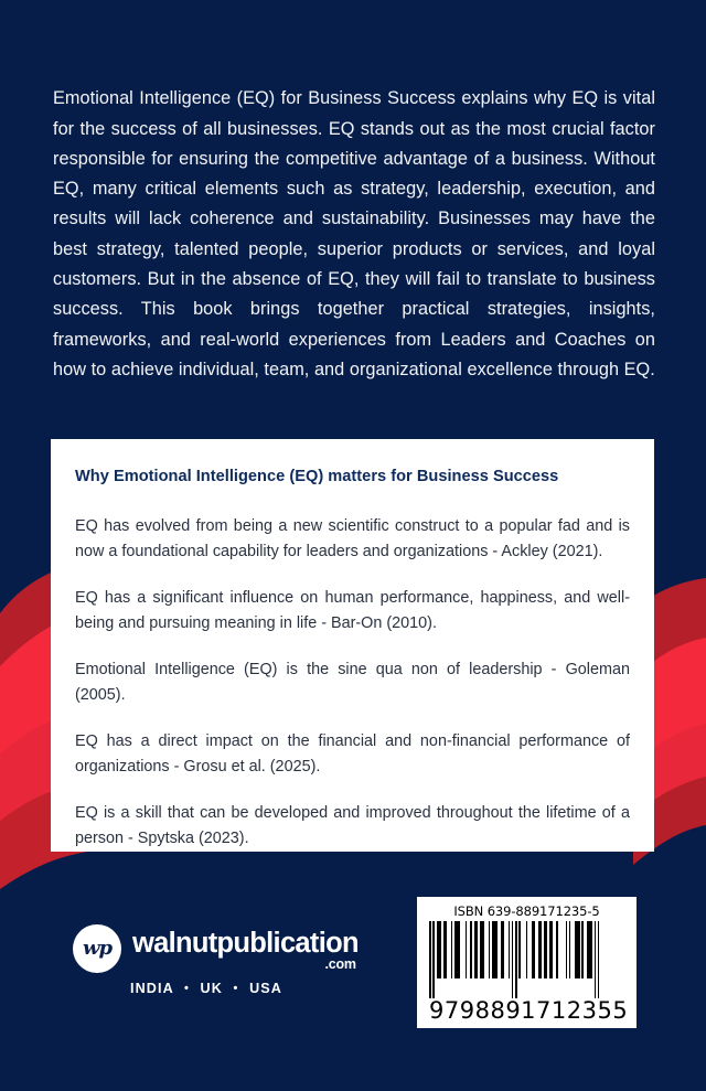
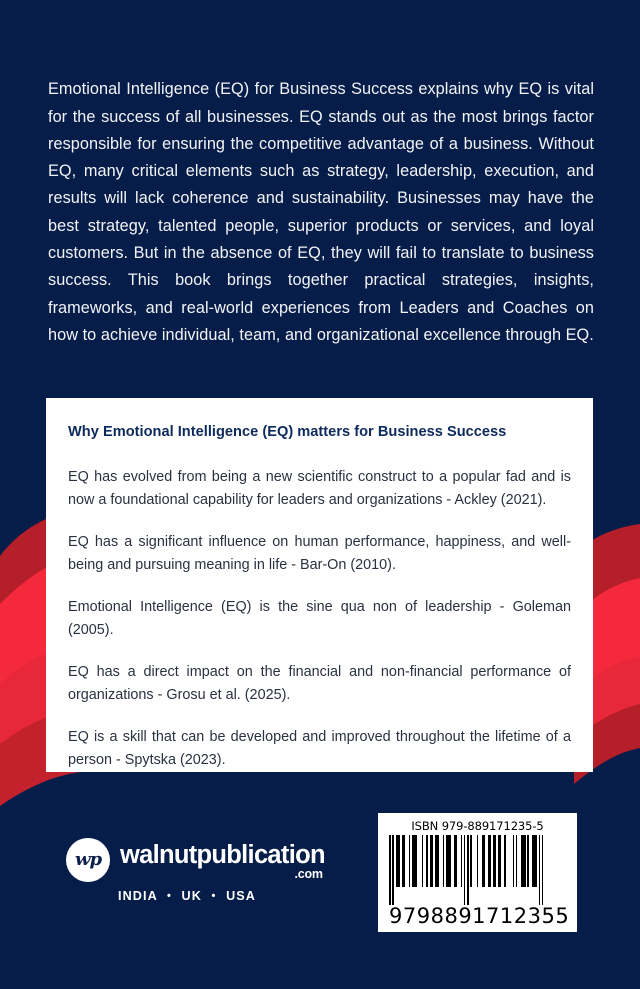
- Emotional Intelligence (EQ) for Business Success explains why EQ is vital for the success of all businesses. EQ stands out as the most crucial factor responsible for ensuring the competitive advantage of a business. Without EQ, many critical elements such as strategy, leadership, execution, and results will lack coherence and sustainability. Businesses may have the best strategy, talented people, superior products or services, and loyal customers. But in the absence of EQ, they will fail to translate to business success. This book brings together practical strategies, insights, frameworks, and real-world experiences from Leaders and Coaches on how to achieve individual, team, and organizational excellence through EQ.
+ Emotional Intelligence (EQ) for Business Success explains why EQ is vital for the success of all businesses. EQ stands out as the most brings factor responsible for ensuring the competitive advantage of a business. Without EQ, many critical elements such as strategy, leadership, execution, and results will lack coherence and sustainability. Businesses may have the best strategy, talented people, superior products or services, and loyal customers. But in the absence of EQ, they will fail to translate to business success. This book brings together practical strategies, insights, frameworks, and real-world experiences from Leaders and Coaches on how to achieve individual, team, and organizational excellence through EQ.
  Why Emotional Intelligence (EQ) matters for Business Success
  EQ has evolved from being a new scientific construct to a popular fad and is now a foundational capability for leaders and organizations - Ackley (2021).
  EQ has a significant influence on human performance, happiness, and well-being and pursuing meaning in life - Bar-On (2010).
  Emotional Intelligence (EQ) is the sine qua non of leadership - Goleman (2005).
  EQ has a direct impact on the financial and non-financial performance of organizations - Grosu et al. (2025).
  EQ is a skill that can be developed and improved throughout the lifetime of a person - Spytska (2023).
  wp
  walnutpublication
  .com
  INDIA • UK • USA
- ISBN 639-889171235-5
+ ISBN 979-889171235-5
  9
  798891
  712355
